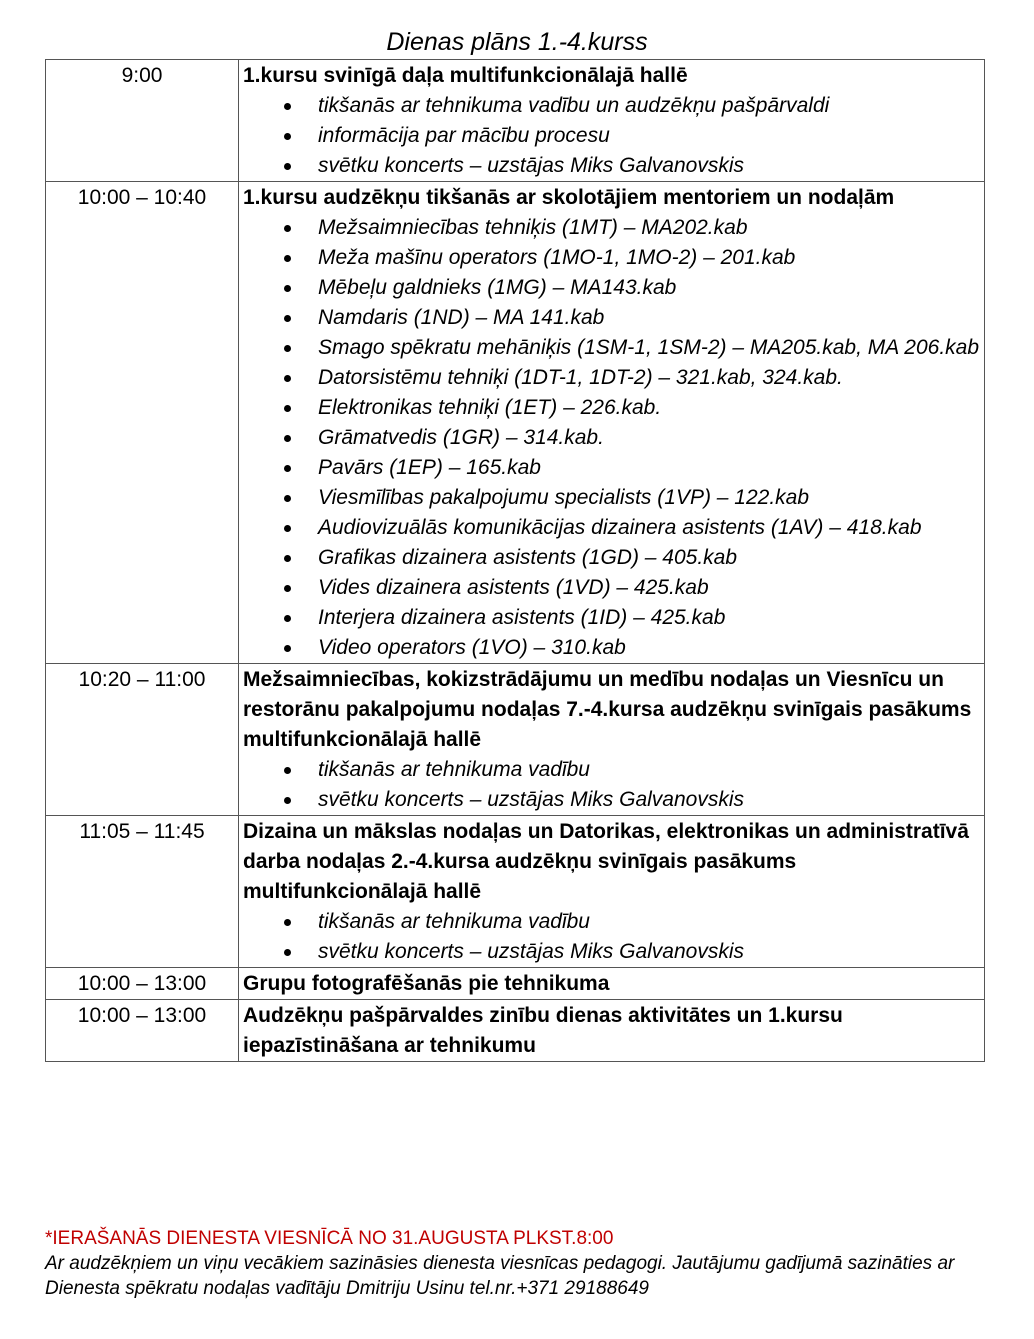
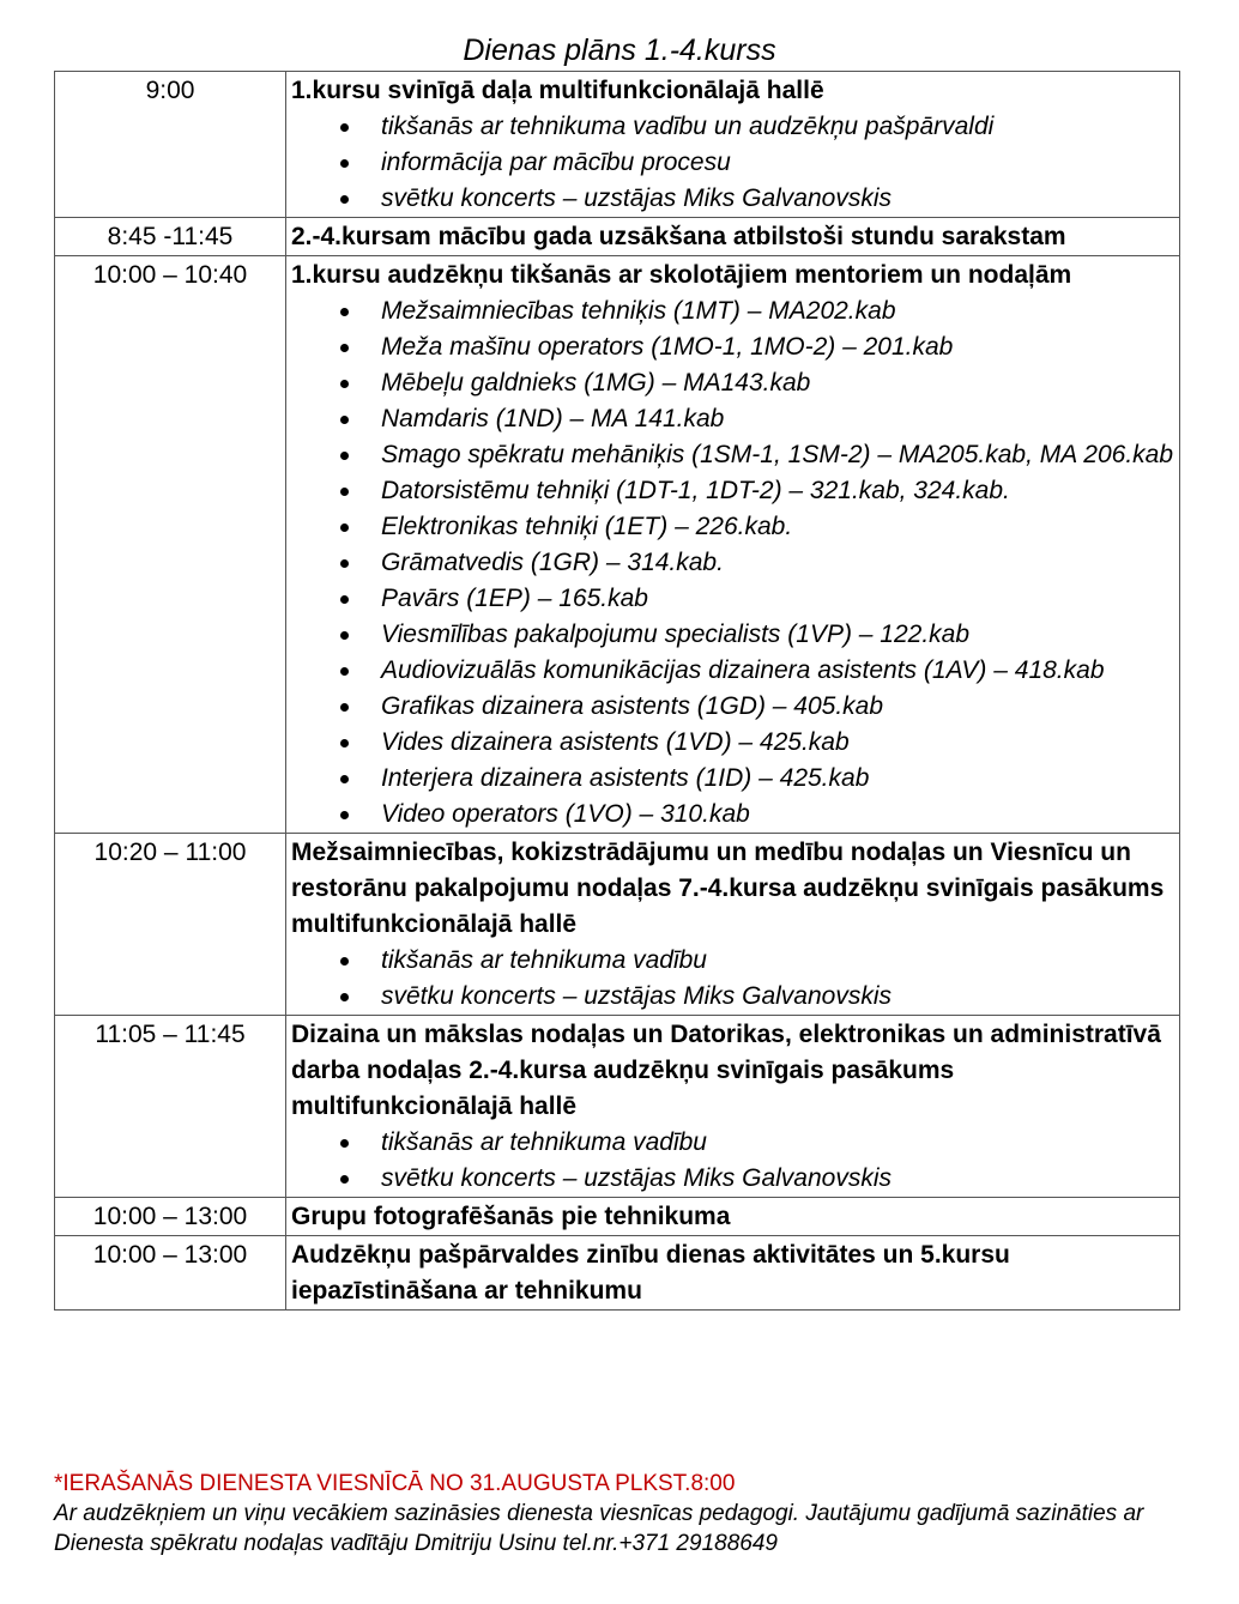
  Dienas plāns 1.-4.kurss
  9:00	1.kursu svinīgā daļa multifunkcionālajā hallētikšanās ar tehnikuma vadību un audzēkņu pašpārvaldiinformācija par mācību procesusvētku koncerts – uzstājas Miks Galvanovskis
+ 8:45 -11:45	2.-4.kursam mācību gada uzsākšana atbilstoši stundu sarakstam
  10:00 – 10:40	1.kursu audzēkņu tikšanās ar skolotājiem mentoriem un nodaļāmMežsaimniecības tehniķis (1MT) – MA202.kabMeža mašīnu operators (1MO-1, 1MO-2) – 201.kabMēbeļu galdnieks (1MG) – MA143.kabNamdaris (1ND) – MA 141.kabSmago spēkratu mehāniķis (1SM-1, 1SM-2) – MA205.kab, MA 206.kabDatorsistēmu tehniķi (1DT-1, 1DT-2) – 321.kab, 324.kab.Elektronikas tehniķi (1ET) – 226.kab.Grāmatvedis (1GR) – 314.kab.Pavārs (1EP) – 165.kabViesmīlības pakalpojumu specialists (1VP) – 122.kabAudiovizuālās komunikācijas dizainera asistents (1AV) – 418.kabGrafikas dizainera asistents (1GD) – 405.kabVides dizainera asistents (1VD) – 425.kabInterjera dizainera asistents (1ID) – 425.kabVideo operators (1VO) – 310.kab
  10:20 – 11:00	Mežsaimniecības, kokizstrādājumu un medību nodaļas un Viesnīcu un restorānu pakalpojumu nodaļas 7.-4.kursa audzēkņu svinīgais pasākums multifunkcionālajā hallētikšanās ar tehnikuma vadībusvētku koncerts – uzstājas Miks Galvanovskis
  11:05 – 11:45	Dizaina un mākslas nodaļas un Datorikas, elektronikas un administratīvā darba nodaļas 2.-4.kursa audzēkņu svinīgais pasākums multifunkcionālajā hallētikšanās ar tehnikuma vadībusvētku koncerts – uzstājas Miks Galvanovskis
  10:00 – 13:00	Grupu fotografēšanās pie tehnikuma
- 10:00 – 13:00	Audzēkņu pašpārvaldes zinību dienas aktivitātes un 1.kursu iepazīstināšana ar tehnikumu
+ 10:00 – 13:00	Audzēkņu pašpārvaldes zinību dienas aktivitātes un 5.kursu iepazīstināšana ar tehnikumu
  *IERAŠANĀS DIENESTA VIESNĪCĀ NO 31.AUGUSTA PLKST.8:00
  Ar audzēkņiem un viņu vecākiem sazināsies dienesta viesnīcas pedagogi. Jautājumu gadījumā sazināties ar Dienesta spēkratu nodaļas vadītāju Dmitriju Usinu tel.nr.+371 29188649
